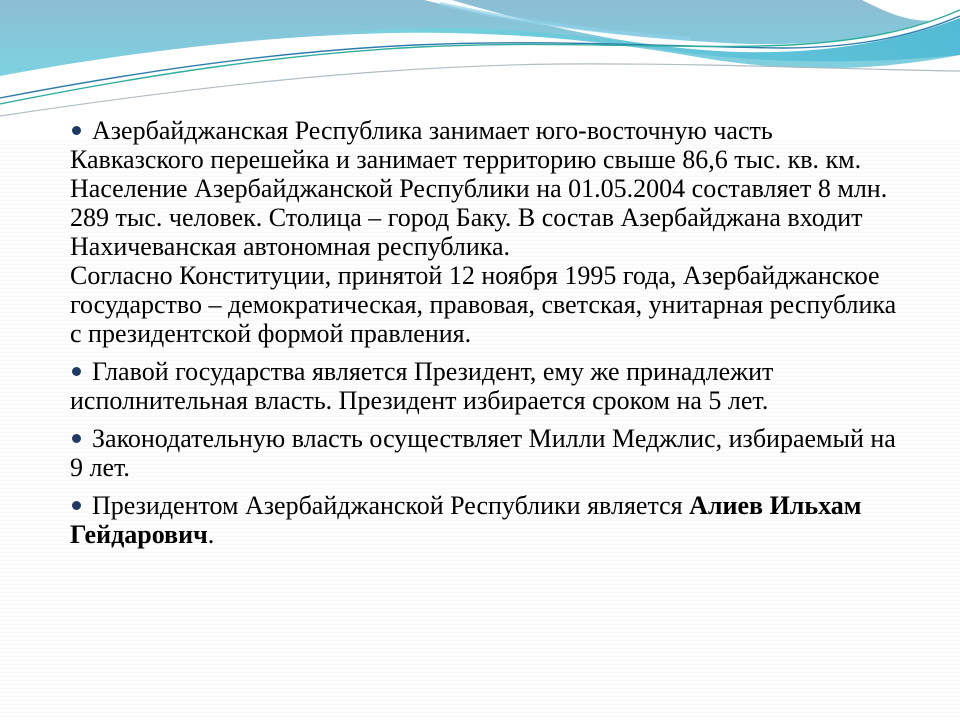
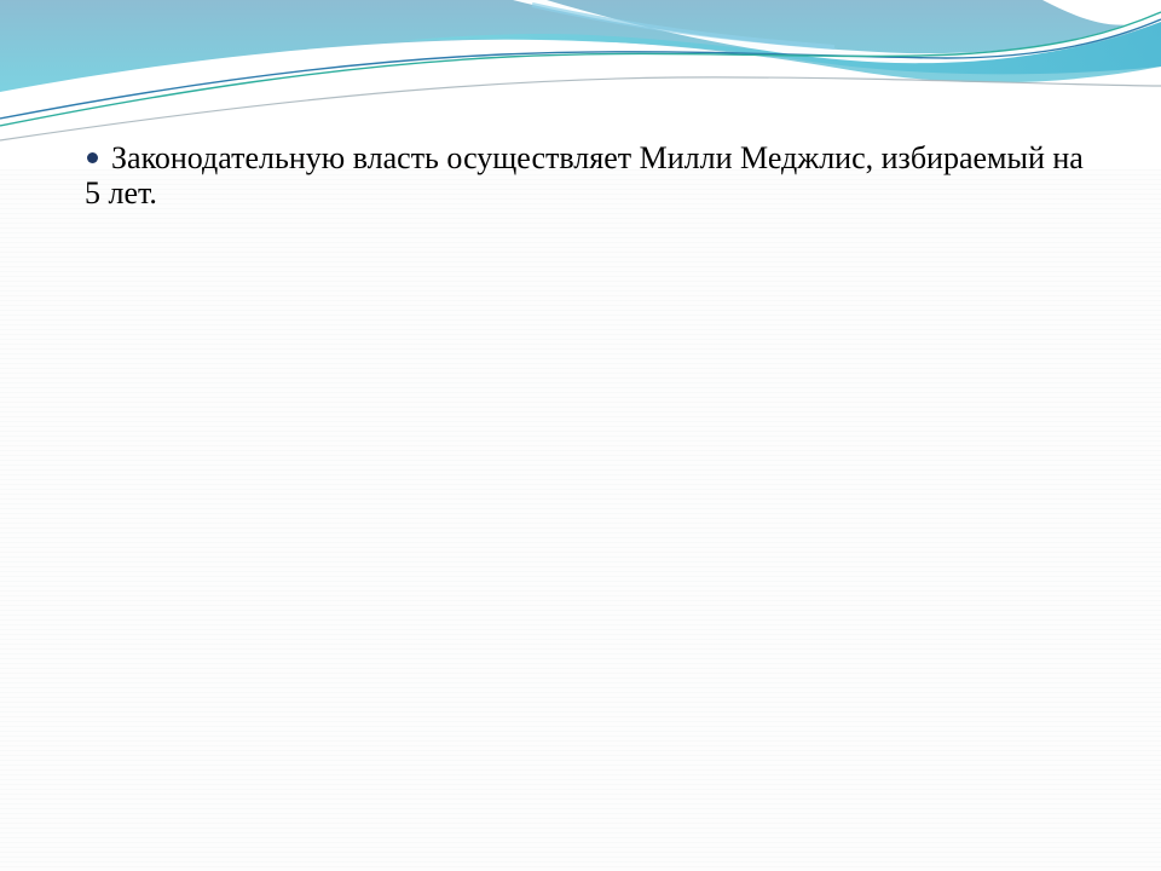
- Азербайджанская Республика занимает юго-восточную часть Кавказского перешейка и занимает территорию свыше 86,6 тыс. кв. км. Население Азербайджанской Республики на 01.05.2004 составляет 8 млн. 289 тыс. человек. Столица – город Баку. В состав Азербайджана входит Нахичеванская автономная республика.
- Согласно Конституции, принятой 12 ноября 1995 года, Азербайджанское государство – демократическая, правовая, светская, унитарная республика с президентской формой правления.
- Главой государства является Президент, ему же принадлежит исполнительная власть. Президент избирается сроком на 5 лет.
- Законодательную власть осуществляет Милли Меджлис, избираемый на 9 лет.
+ Законодательную власть осуществляет Милли Меджлис, избираемый на 5 лет.
- Президентом Азербайджанской Республики является Алиев Ильхам Гейдарович.
